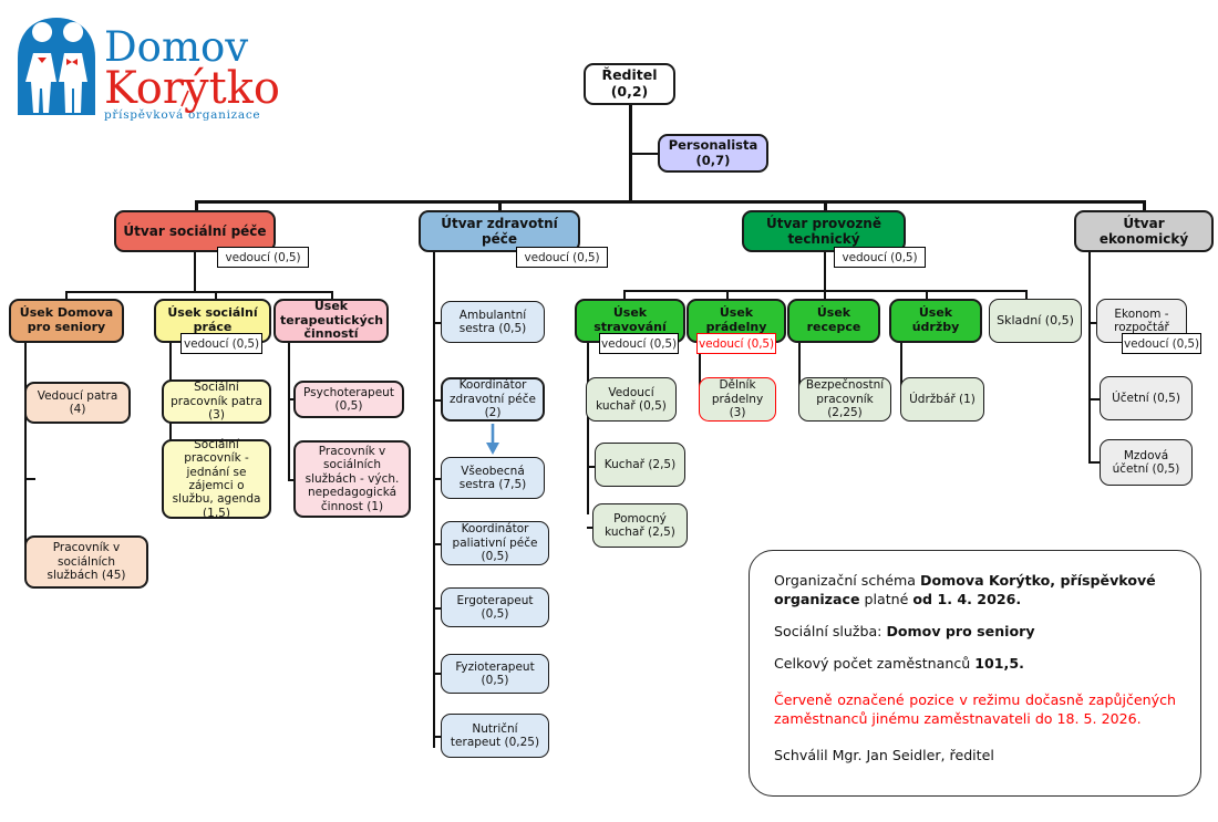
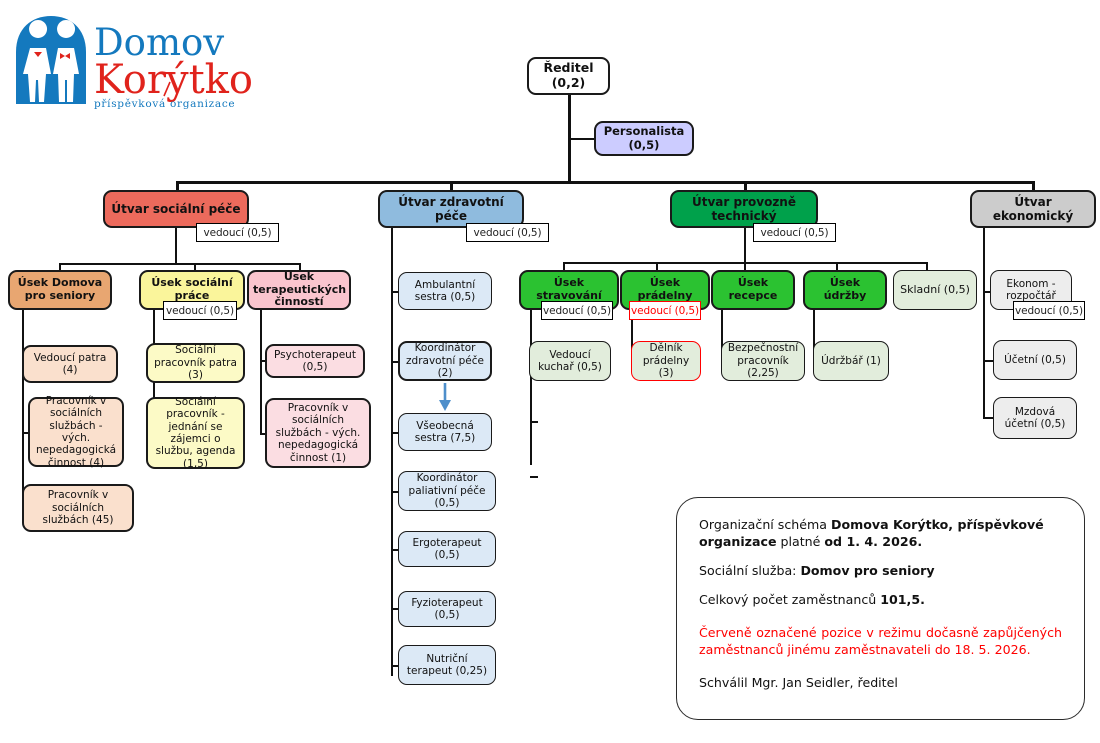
  Domov
  Korýtko
  příspěvková
  organizace
  Ředitel (0,2)
- Personalista (0,7)
+ Personalista (0,5)
  Útvar sociální péče
  Útvar zdravotní péče
  Útvar provozně technický
  Útvar ekonomický
  vedoucí (0,5)
  vedoucí (0,5)
  vedoucí (0,5)
  Úsek Domova pro seniory
  Úsek sociální práce
  Úsek terapeutických činností
  vedoucí (0,5)
  Vedoucí patra (4)
+ Pracovník v sociálních službách - vých. nepedagogická činnost (4)
  Pracovník v sociálních službách (45)
  Sociální pracovník patra (3)
  Sociální pracovník - jednání se zájemci o službu, agenda (1,5)
  Psychoterapeut (0,5)
  Pracovník v sociálních službách - vých. nepedagogická činnost (1)
  Ambulantní sestra (0,5)
  Koordinátor zdravotní péče (2)
  Všeobecná sestra (7,5)
  Koordinátor paliativní péče (0,5)
  Ergoterapeut (0,5)
  Fyzioterapeut (0,5)
  Nutriční terapeut (0,25)
  Úsek stravování
  Úsek prádelny
  Úsek recepce
  Úsek údržby
  Skladní (0,5)
  vedoucí (0,5)
  vedoucí (0,5)
  Vedoucí kuchař (0,5)
- Kuchař (2,5)
- Pomocný kuchař (2,5)
  Dělník prádelny (3)
  Bezpečnostní pracovník (2,25)
  Údržbář (1)
  Ekonom - rozpočtář
  vedoucí (0,5)
  Účetní (0,5)
  Mzdová účetní (0,5)
  Organizační schéma Domova Korýtko, příspěvkové organizace platné od 1. 4. 2026.
  Sociální služba: Domov pro seniory
  Celkový počet zaměstnanců 101,5.
  Červeně označené pozice v režimu dočasně zapůjčených zaměstnanců jinému zaměstnavateli do 18. 5. 2026.
  Schválil Mgr. Jan Seidler, ředitel
